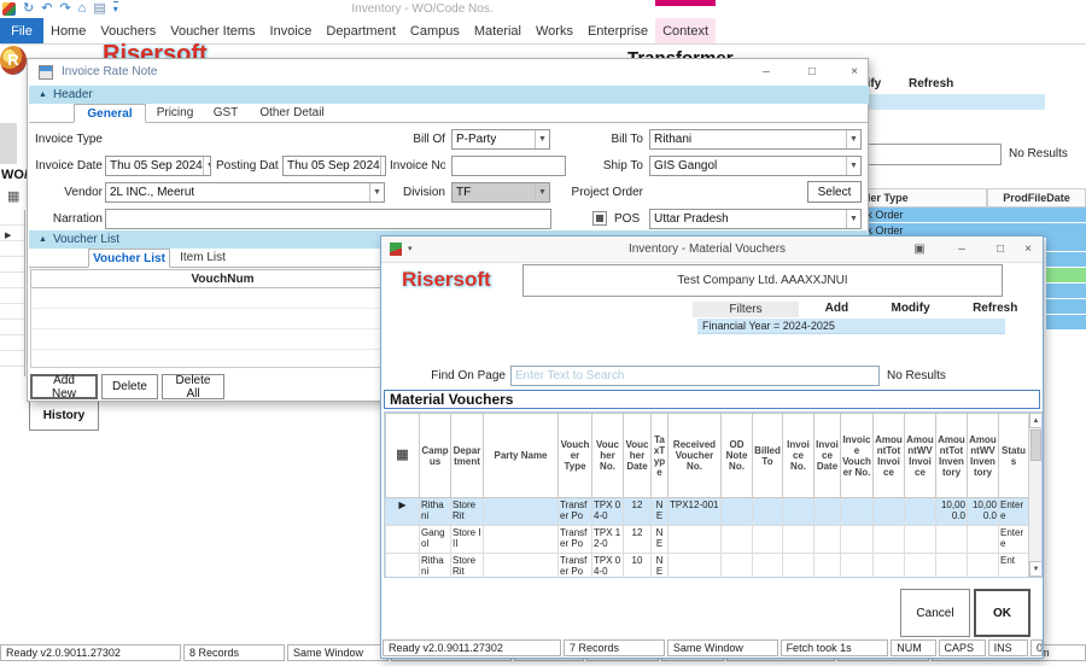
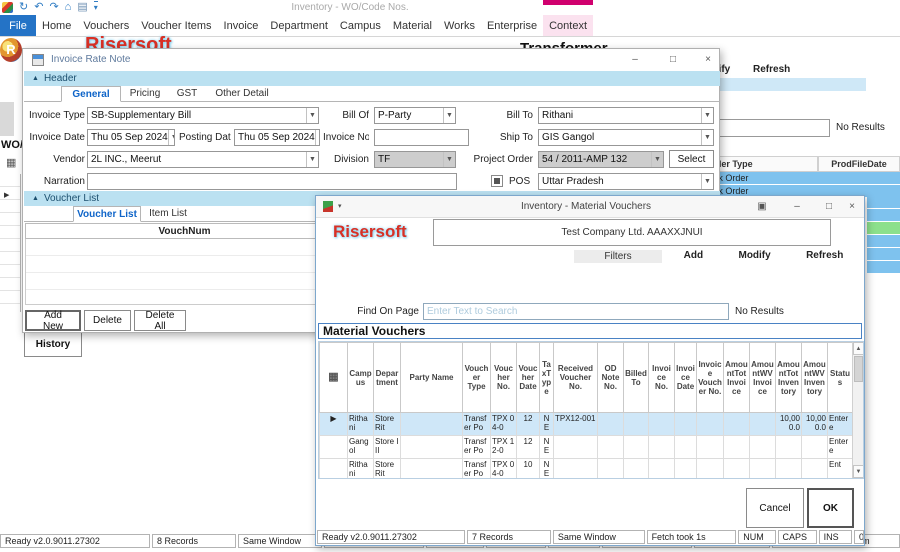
  ↻
  ↶
  ↷
  ⌂
  ▤
  ▾
  Inventory - WO/Code Nos.
  File
  Home
  Vouchers
  Voucher Items
  Invoice
  Department
  Campus
  Material
  Works
  Enterprise
  Context
  R
  Risersoft
  Refresh
  No Results
  ProdFileDate
  ▦
  History
  Ready v2.0.9011.27302
  8 Records
  Same Window
  Invoice Rate Note
  –
  □
  ×
  Header
  General
  Pricing
  GST
  Other Detail
  Invoice Type
+ SB-Supplementary Bill
  Bill Of
  P-Party
  Bill To
  Rithani
  Invoice Date
  Thu 05 Sep 2024
  Posting Dat
  Thu 05 Sep 2024
  Invoice No
  Ship To
  GIS Gangol
  Vendor
  2L INC., Meerut
  Division
  TF
  Project Order
+ 54 / 2011-AMP 132
  Select
  Narration
  POS
  Uttar Pradesh
  Voucher List
  Voucher List
  Item List
  VouchNum
  Add New
  Delete
  Delete All
  Inventory - Material Vouchers
  ▣
  –
  □
  ×
  Risersoft
  Test Company Ltd. AAAXXJNUI
  Filters
  Add
  Modify
  Refresh
- Financial Year = 2024-2025
  Find On Page
  Enter Text to Search
  No Results
  Material Vouchers
  ▦	Campus	Department	Party Name	Voucher Type	Voucher No.	Voucher Date	TaxType	Received Voucher No.	OD Note No.	Billed To	Invoice No.	Invoice Date	Invoice Voucher No.	AmountTot Invoice	AmountWV Invoice	AmountTot Inventory	AmountWV Inventory	Status
  ▶	Rithani	Store Rit		Transfer Po	TPX 04-0	12	NE	TPX12-001								10,000.0	10,000.0	Entere
  	Gangol	Store III		Transfer Po	TPX 12-0	12	NE											Entere
  	Rithani	Store Rit		Transfer Po	TPX 04-0	10	NE											Ent
  Cancel
  OK
  Ready v2.0.9011.27302
  7 Records
  Same Window
  Fetch took 1s
  NUM
  CAPS
  INS
